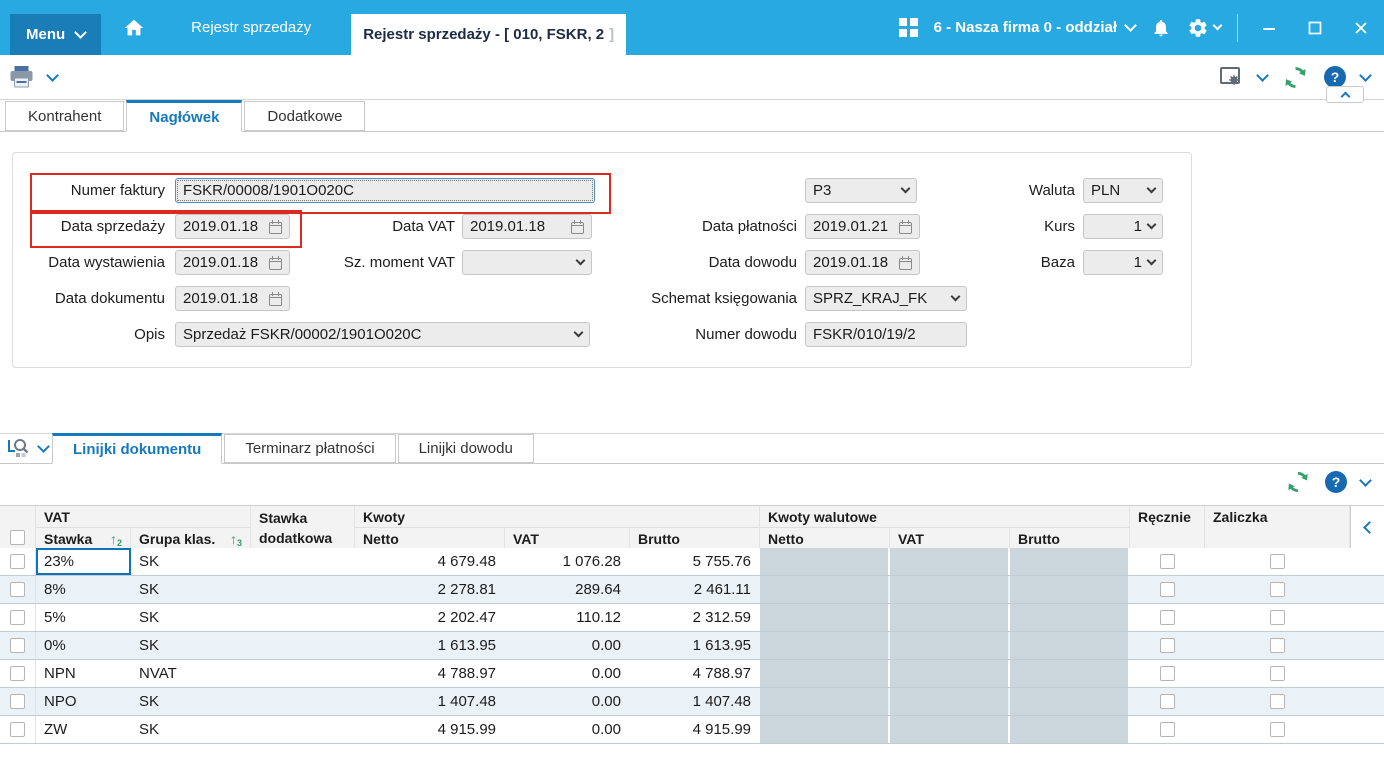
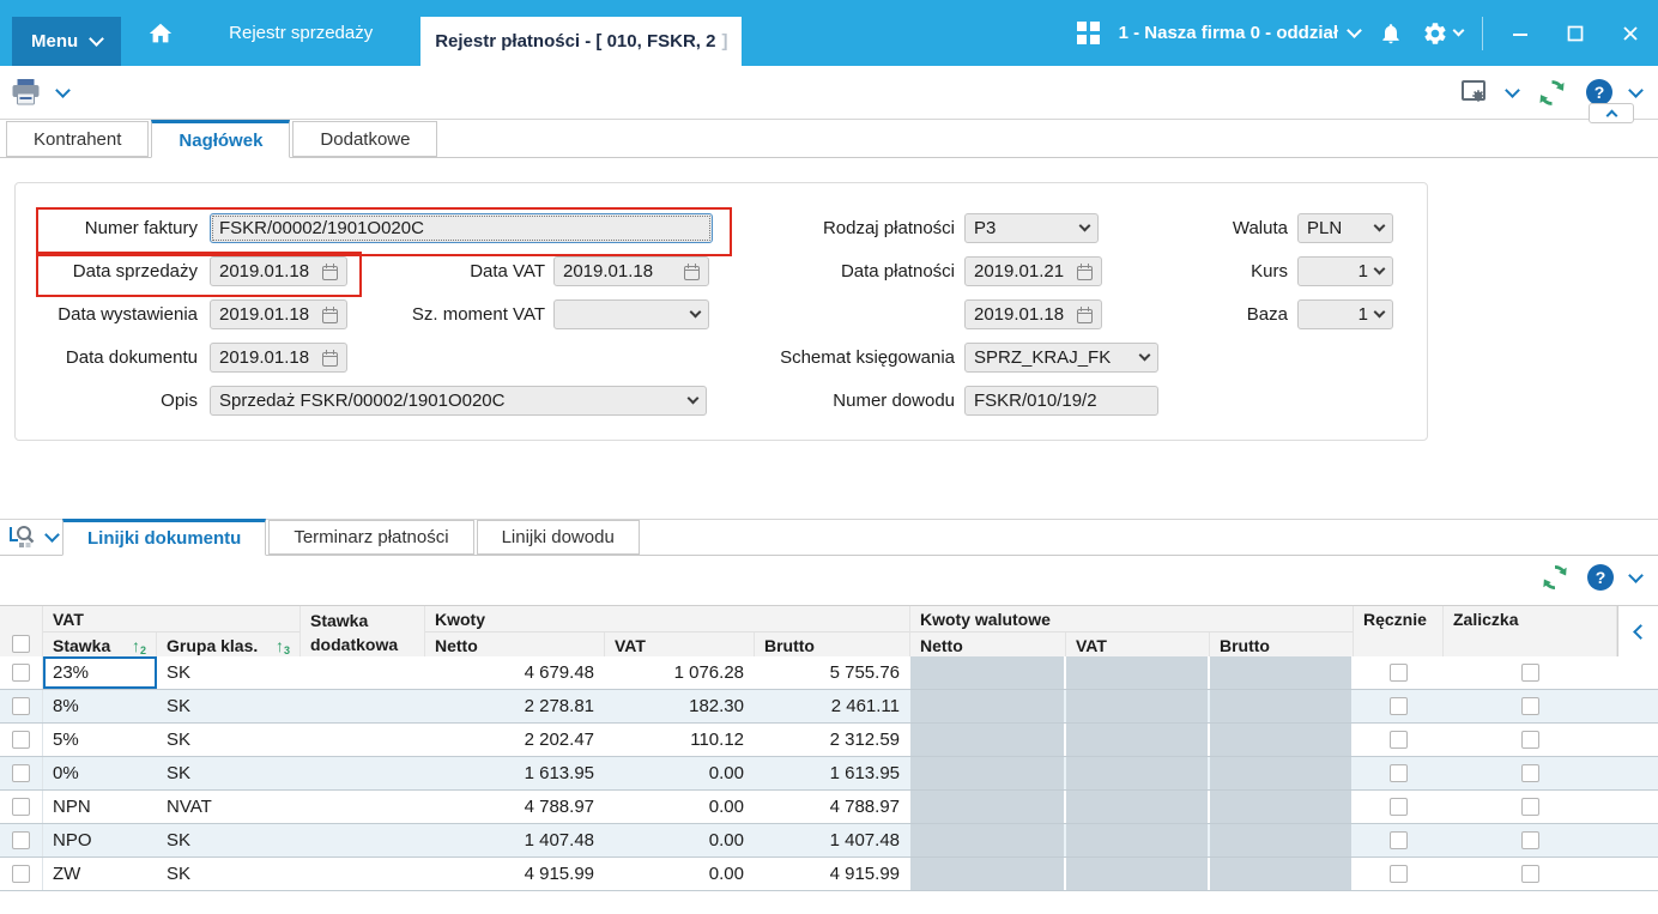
  Menu
  Rejestr sprzedaży
- Rejestr sprzedaży - [ 010, FSKR, 2
+ Rejestr płatności - [ 010, FSKR, 2
  ]
- 6 - Nasza firma 0 - oddział
+ 1 - Nasza firma 0 - oddział
  ?
  Kontrahent
  Nagłówek
  Dodatkowe
  Numer faktury
- FSKR/00008/1901O020C
+ FSKR/00002/1901O020C
  Data sprzedaży
  2019.01.18
  Data wystawienia
  2019.01.18
  Data dokumentu
  2019.01.18
  Opis
  Sprzedaż FSKR/00002/1901O020C
  Data VAT
  2019.01.18
  Sz. moment VAT
+ Rodzaj płatności
  P3
  Data płatności
  2019.01.21
- Data dowodu
  2019.01.18
  Schemat księgowania
  SPRZ_KRAJ_FK
  Numer dowodu
  FSKR/010/19/2
  Waluta
  PLN
  Kurs
  1
  Baza
  1
  Linijki dokumentu
  Terminarz płatności
  Linijki dowodu
  ?
  VAT
  Stawka
  dodatkowa
  Kwoty
  Kwoty walutowe
  Ręcznie
  Zaliczka
  Stawka
  ↑
  2
  Grupa klas.
  ↑
  3
  Netto
  VAT
  Brutto
  Netto
  VAT
  Brutto
  23%
  SK
  4 679.48
  1 076.28
  5 755.76
  8%
  SK
  2 278.81
- 289.64
+ 182.30
  2 461.11
  5%
  SK
  2 202.47
  110.12
  2 312.59
  0%
  SK
  1 613.95
  0.00
  1 613.95
  NPN
  NVAT
  4 788.97
  0.00
  4 788.97
  NPO
  SK
  1 407.48
  0.00
  1 407.48
  ZW
  SK
  4 915.99
  0.00
  4 915.99
